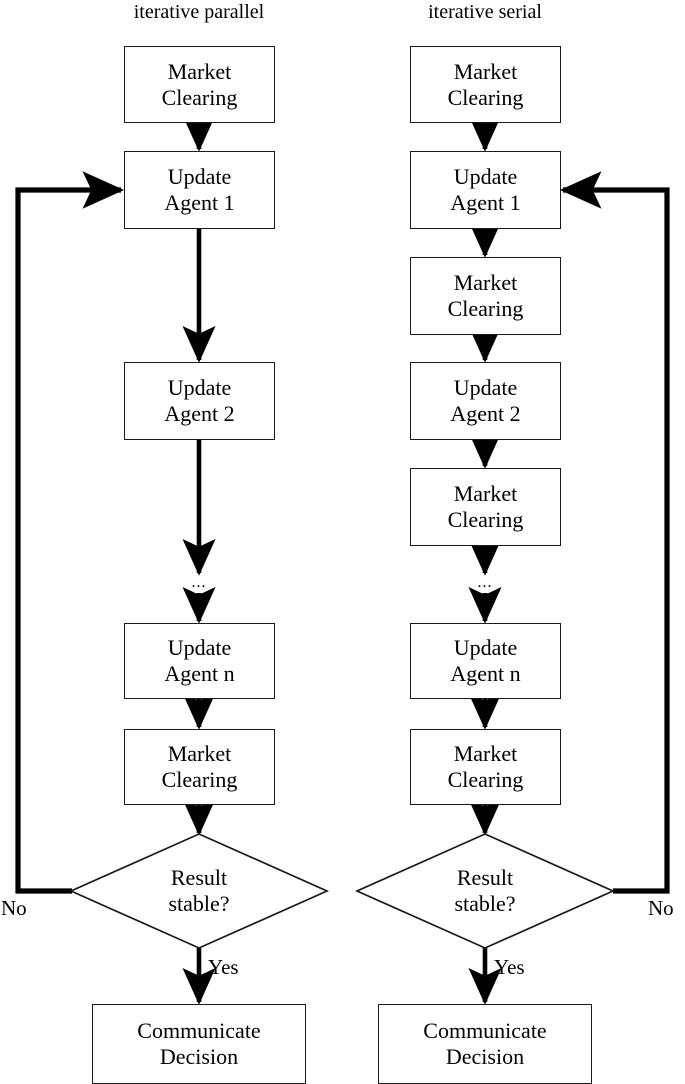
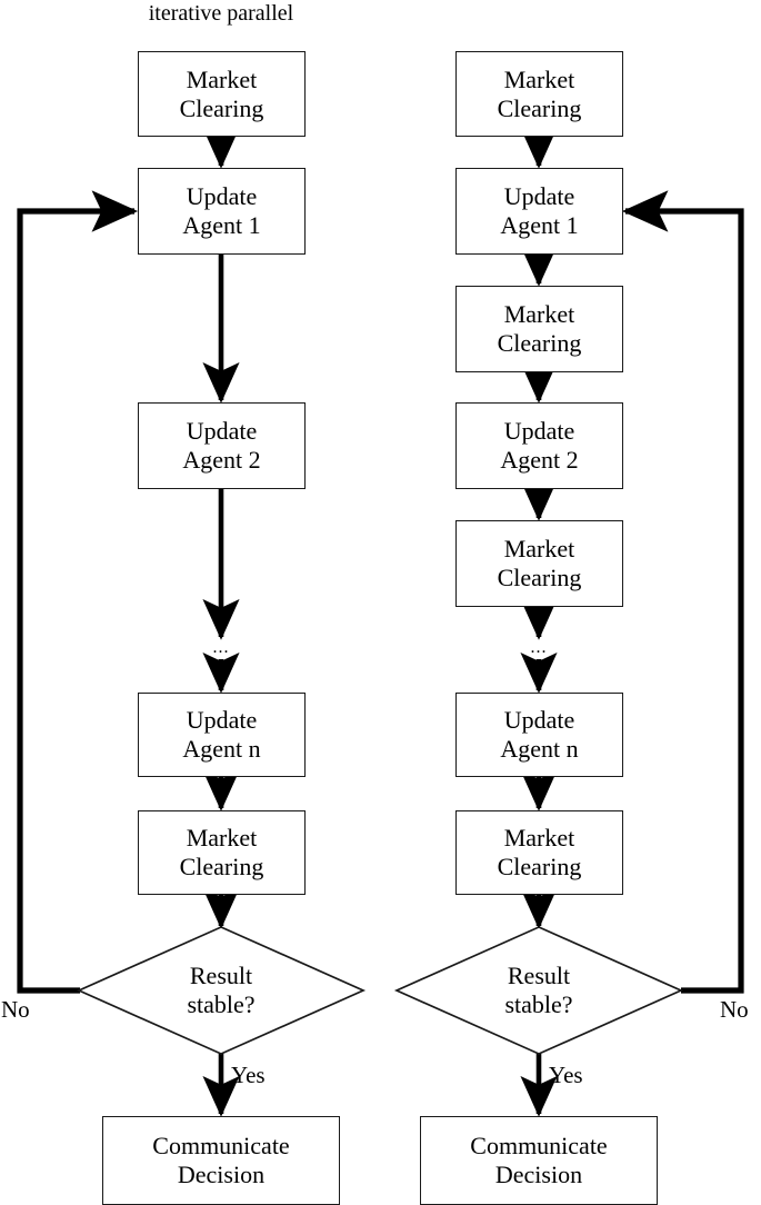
  iterative parallel
- iterative serial
  Market
  Clearing
  Update
  Agent 1
  Update
  Agent 2
  ...
  Update
  Agent n
  Market
  Clearing
  Result
  stable?
  No
  Yes
  Communicate
  Decision
  Market
  Clearing
  Update
  Agent 1
  Market
  Clearing
  Update
  Agent 2
  Market
  Clearing
  ...
  Update
  Agent n
  Market
  Clearing
  Result
  stable?
  No
  Yes
  Communicate
  Decision
